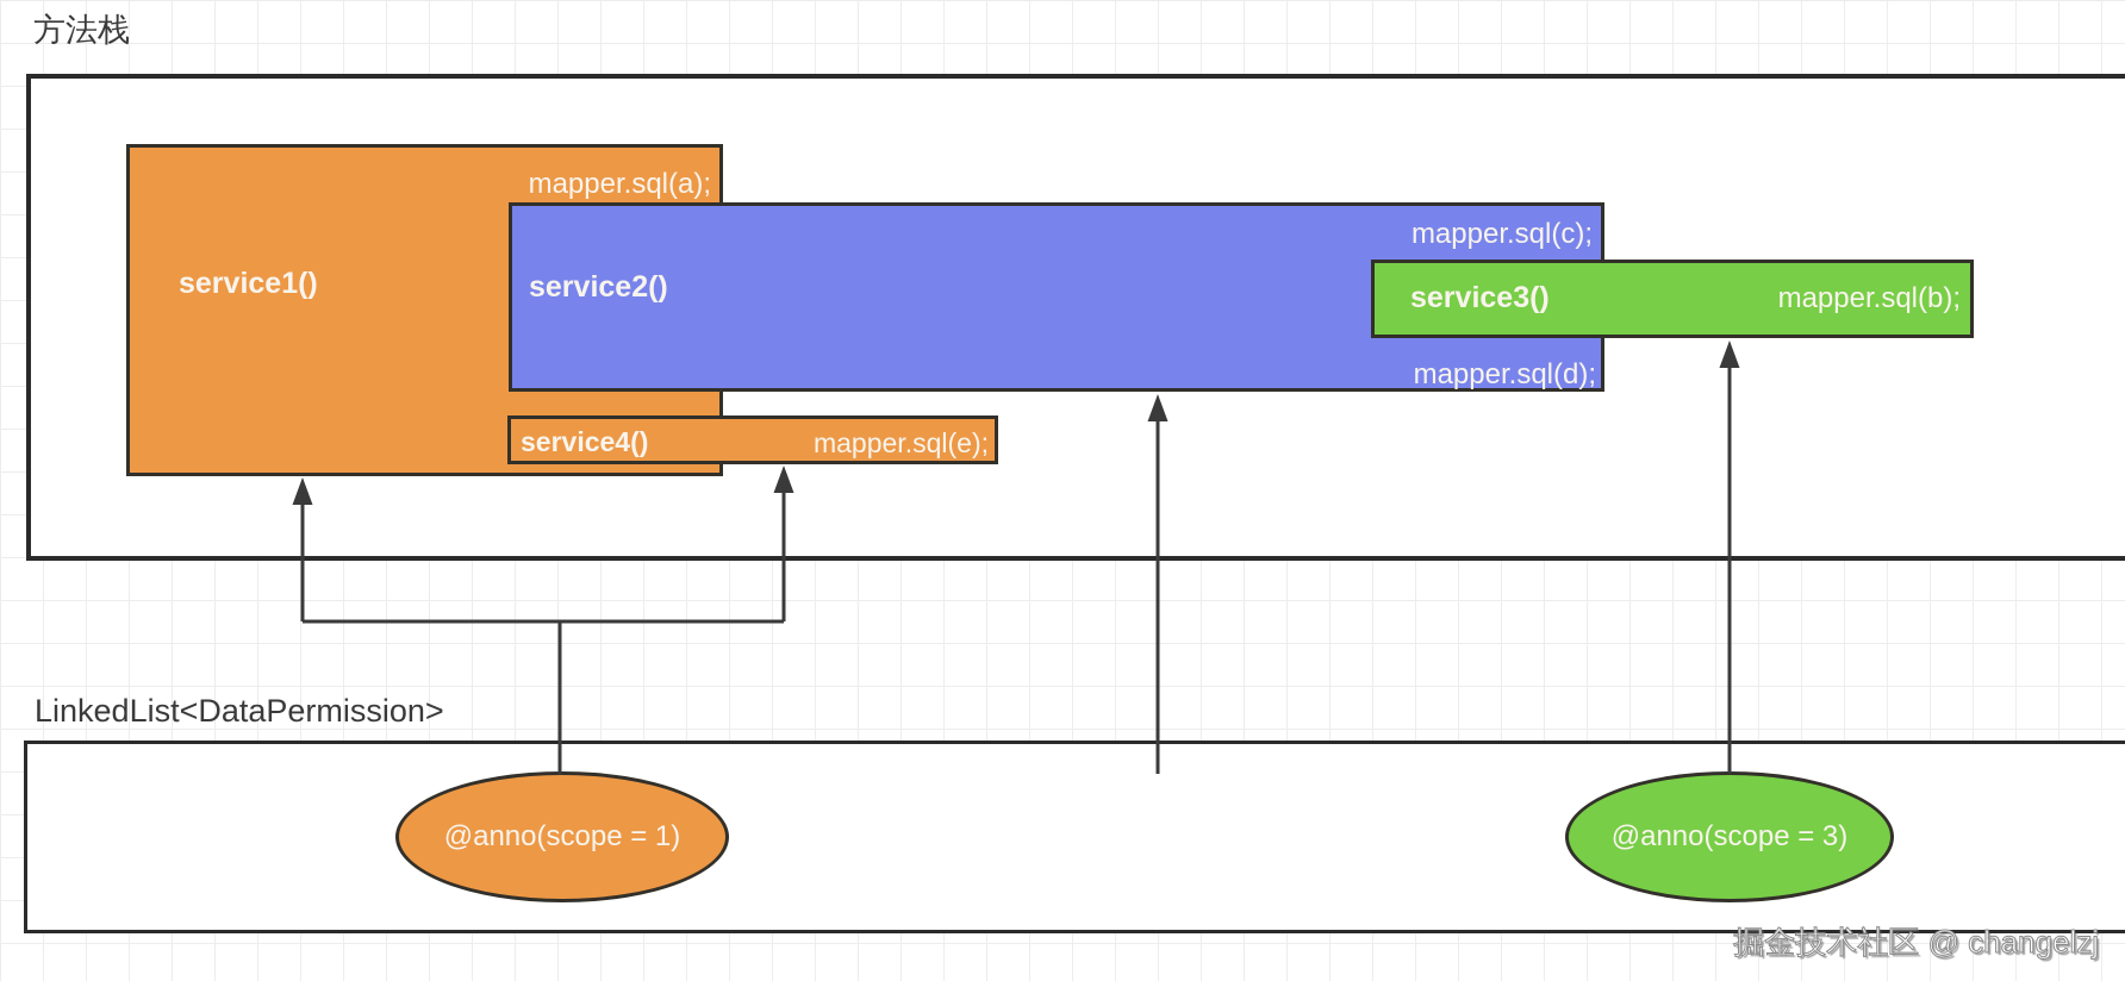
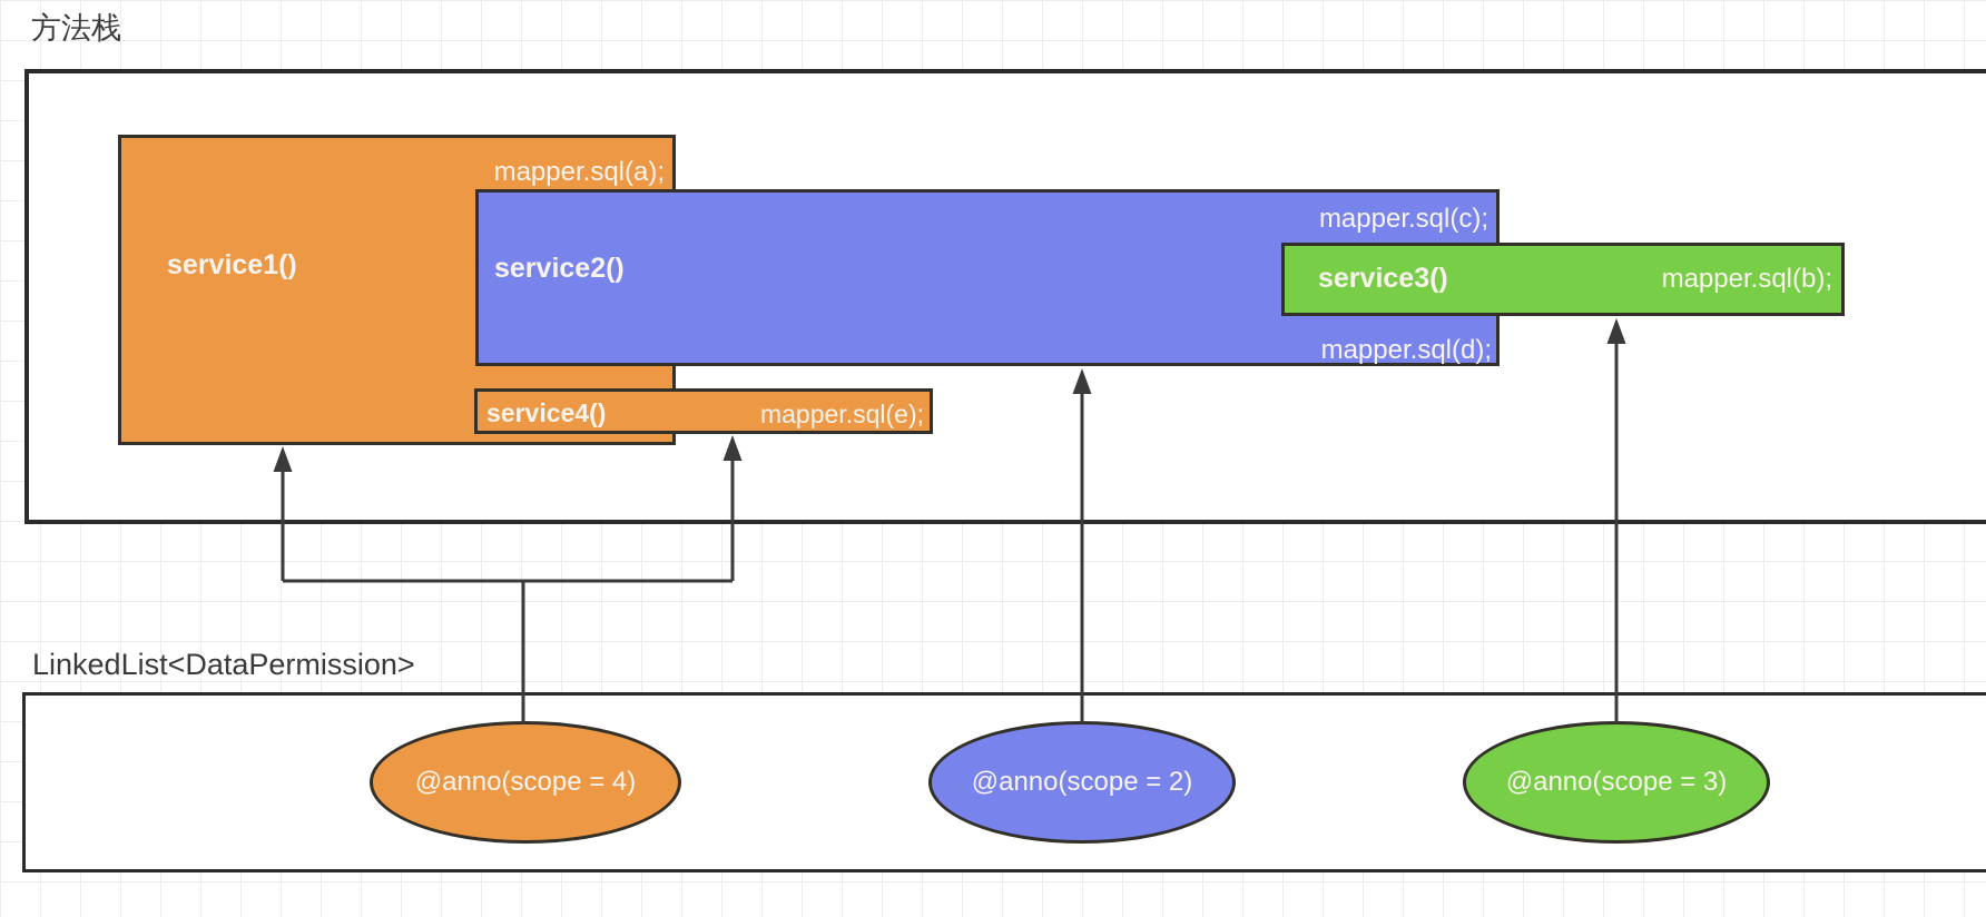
  方法栈
  service1()
  mapper.sql(a);
  service2()
  mapper.sql(c);
  mapper.sql(d);
  service3()
  mapper.sql(b);
  service4()
  mapper.sql(e);
  LinkedList<DataPermission>
- @anno(scope = 1)
+ @anno(scope = 4)
+ @anno(scope = 2)
  @anno(scope = 3)
- 掘金技术社区 @ changelzj
